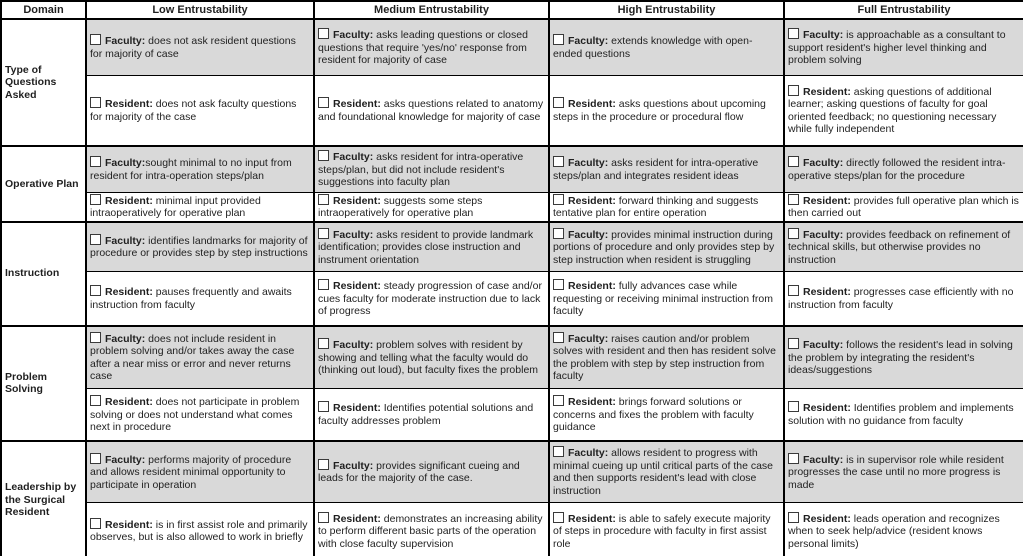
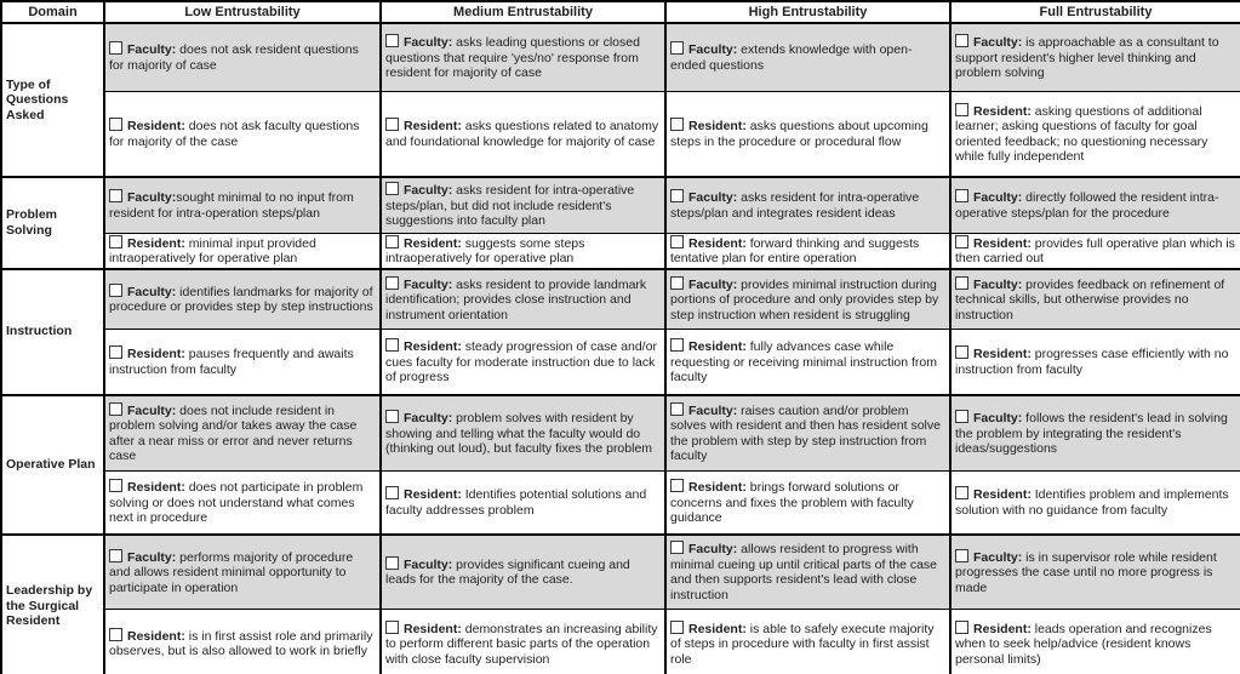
  Domain	Low Entrustability	Medium Entrustability	High Entrustability	Full Entrustability
  Type of Questions Asked	Faculty: does not ask resident questions for majority of case	Faculty: asks leading questions or closed questions that require 'yes/no' response from resident for majority of case	Faculty: extends knowledge with open-ended questions	Faculty: is approachable as a consultant to support resident's higher level thinking and problem solving
  Resident: does not ask faculty questions for majority of the case	Resident: asks questions related to anatomy and foundational knowledge for majority of case	Resident: asks questions about upcoming steps in the procedure or procedural flow	Resident: asking questions of additional learner; asking questions of faculty for goal oriented feedback; no questioning necessary while fully independent
- Operative Plan	Faculty:sought minimal to no input from resident for intra-operation steps/plan	Faculty: asks resident for intra-operative steps/plan, but did not include resident's suggestions into faculty plan	Faculty: asks resident for intra-operative steps/plan and integrates resident ideas	Faculty: directly followed the resident intra-operative steps/plan for the procedure
+ Problem Solving	Faculty:sought minimal to no input from resident for intra-operation steps/plan	Faculty: asks resident for intra-operative steps/plan, but did not include resident's suggestions into faculty plan	Faculty: asks resident for intra-operative steps/plan and integrates resident ideas	Faculty: directly followed the resident intra-operative steps/plan for the procedure
  Resident: minimal input provided intraoperatively for operative plan	Resident: suggests some steps intraoperatively for operative plan	Resident: forward thinking and suggests tentative plan for entire operation	Resident: provides full operative plan which is then carried out
  Instruction	Faculty: identifies landmarks for majority of procedure or provides step by step instructions	Faculty: asks resident to provide landmark identification; provides close instruction and instrument orientation	Faculty: provides minimal instruction during portions of procedure and only provides step by step instruction when resident is struggling	Faculty: provides feedback on refinement of technical skills, but otherwise provides no instruction
  Resident: pauses frequently and awaits instruction from faculty	Resident: steady progression of case and/or cues faculty for moderate instruction due to lack of progress	Resident: fully advances case while requesting or receiving minimal instruction from faculty	Resident: progresses case efficiently with no instruction from faculty
- Problem Solving	Faculty: does not include resident in problem solving and/or takes away the case after a near miss or error and never returns case	Faculty: problem solves with resident by showing and telling what the faculty would do (thinking out loud), but faculty fixes the problem	Faculty: raises caution and/or problem solves with resident and then has resident solve the problem with step by step instruction from faculty	Faculty: follows the resident's lead in solving the problem by integrating the resident's ideas/suggestions
+ Operative Plan	Faculty: does not include resident in problem solving and/or takes away the case after a near miss or error and never returns case	Faculty: problem solves with resident by showing and telling what the faculty would do (thinking out loud), but faculty fixes the problem	Faculty: raises caution and/or problem solves with resident and then has resident solve the problem with step by step instruction from faculty	Faculty: follows the resident's lead in solving the problem by integrating the resident's ideas/suggestions
  Resident: does not participate in problem solving or does not understand what comes next in procedure	Resident: Identifies potential solutions and faculty addresses problem	Resident: brings forward solutions or concerns and fixes the problem with faculty guidance	Resident: Identifies problem and implements solution with no guidance from faculty
  Leadership by the Surgical Resident	Faculty: performs majority of procedure and allows resident minimal opportunity to participate in operation	Faculty: provides significant cueing and leads for the majority of the case.	Faculty: allows resident to progress with minimal cueing up until critical parts of the case and then supports resident's lead with close instruction	Faculty: is in supervisor role while resident progresses the case until no more progress is made
  Resident: is in first assist role and primarily observes, but is also allowed to work in briefly	Resident: demonstrates an increasing ability to perform different basic parts of the operation with close faculty supervision	Resident: is able to safely execute majority of steps in procedure with faculty in first assist role	Resident: leads operation and recognizes when to seek help/advice (resident knows personal limits)
